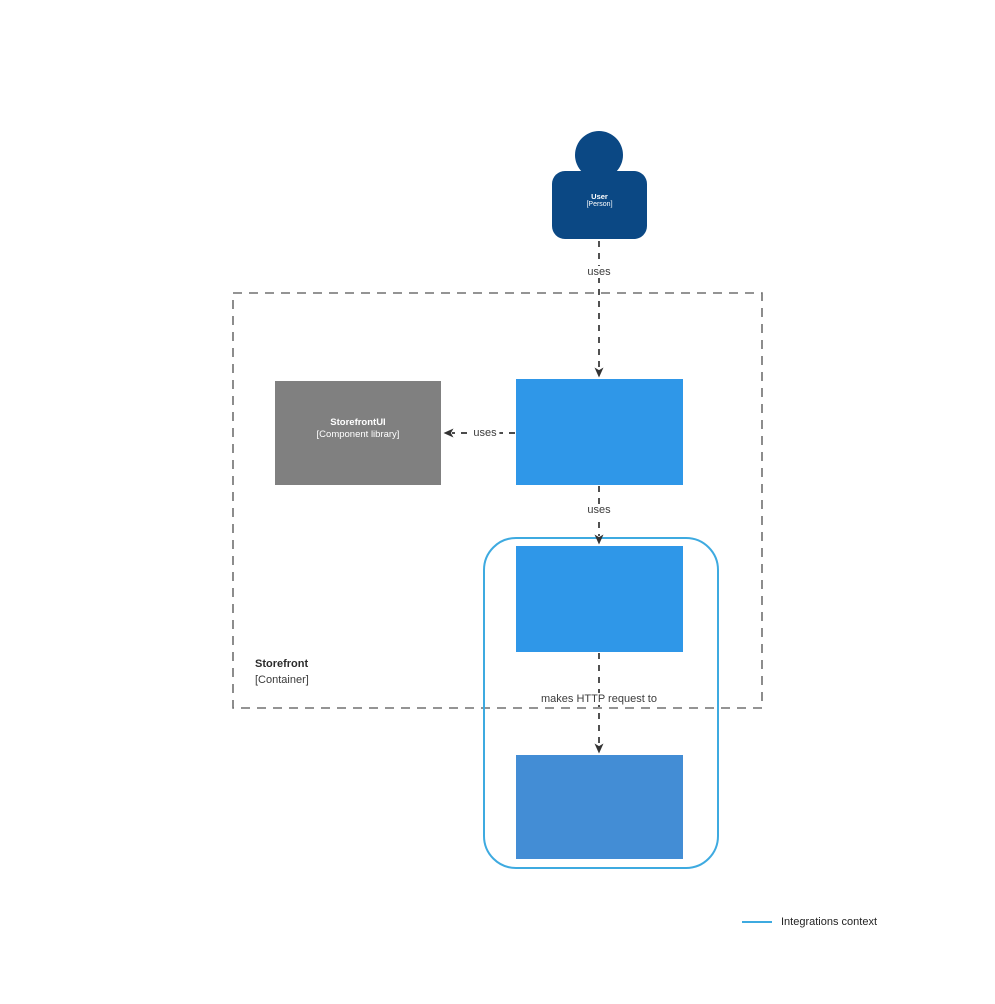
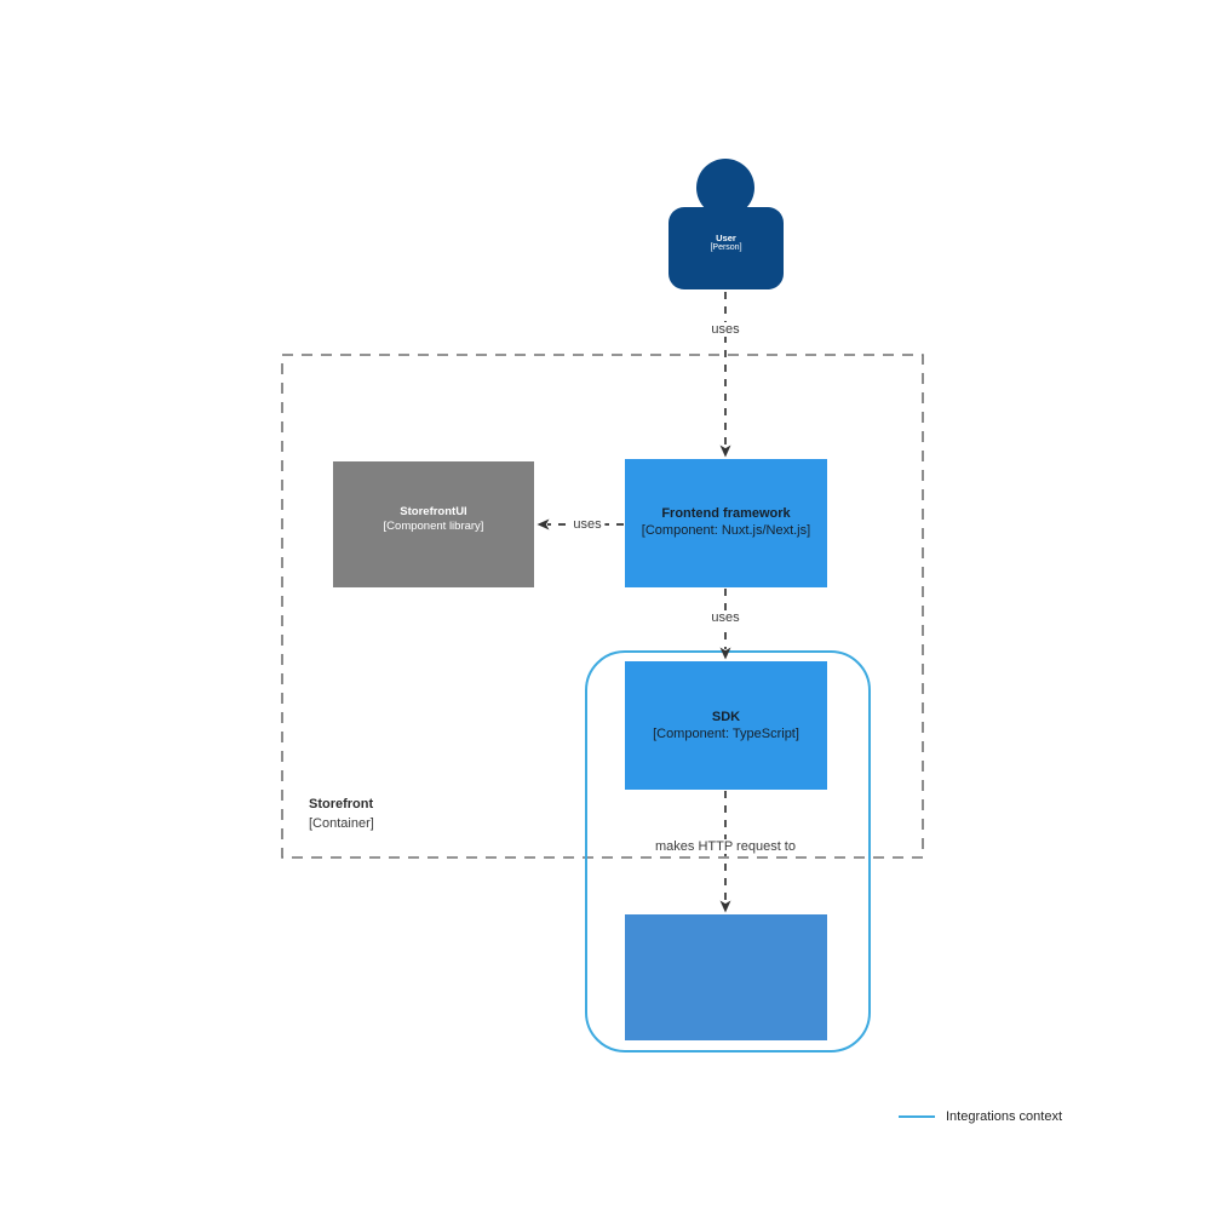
  User
  StorefrontUI
  [Component library]
+ Frontend framework
+ [Component: Nuxt.js/Next.js]
+ SDK
+ [Component: TypeScript]
  Storefront
  [Container]
  uses
  uses
  uses
  makes HTTP request to
  Integrations context
